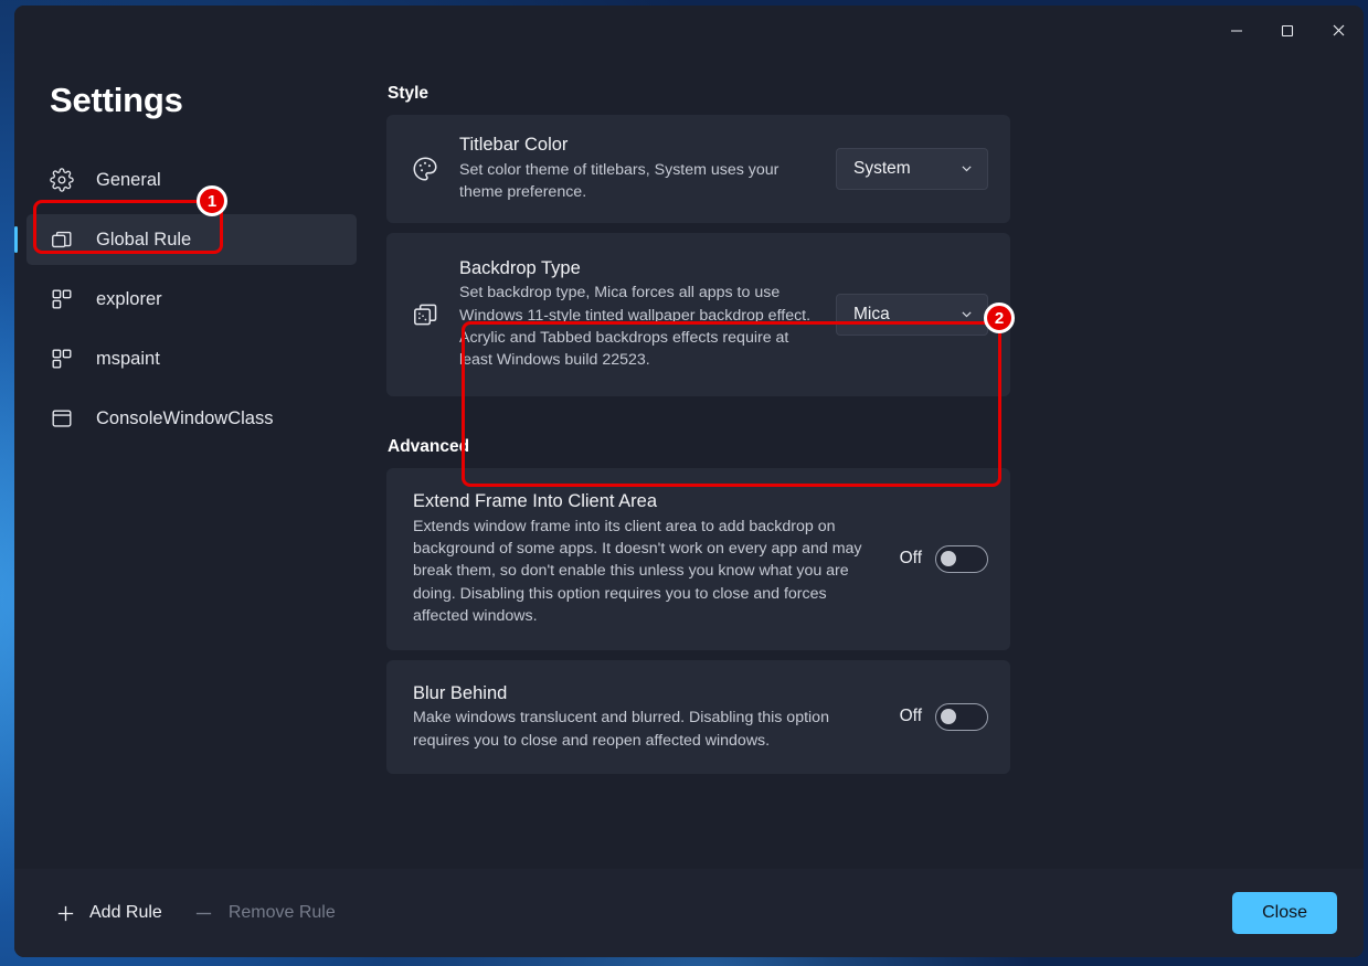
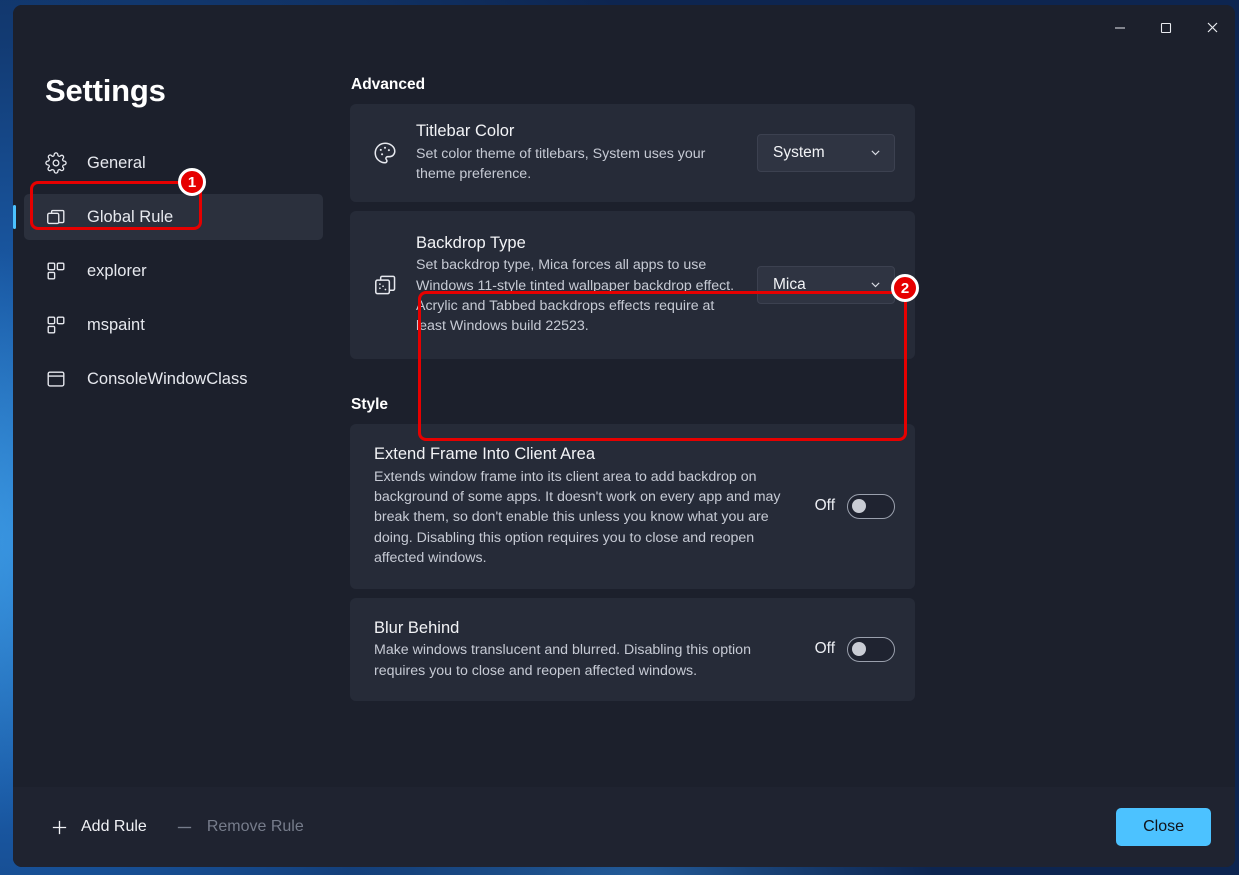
  Settings
  General
  Global Rule
  explorer
  mspaint
  ConsoleWindowClass
- Style
+ Advanced
  Titlebar Color
  Set color theme of titlebars, System uses your theme preference.
  System
  Backdrop Type
  Set backdrop type, Mica forces all apps to use Windows 11-style tinted wallpaper backdrop effect.
  Acrylic and Tabbed backdrops effects require at least Windows build 22523.
  Mica
- Advanced
+ Style
  Extend Frame Into Client Area
- Extends window frame into its client area to add backdrop on background of some apps. It doesn't work on every app and may break them, so don't enable this unless you know what you are doing. Disabling this option requires you to close and forces affected windows.
+ Extends window frame into its client area to add backdrop on background of some apps. It doesn't work on every app and may break them, so don't enable this unless you know what you are doing. Disabling this option requires you to close and reopen affected windows.
  Off
  Blur Behind
  Make windows translucent and blurred. Disabling this option requires you to close and reopen affected windows.
  Off
  Add Rule
  Remove Rule
  Close
  1
  2
